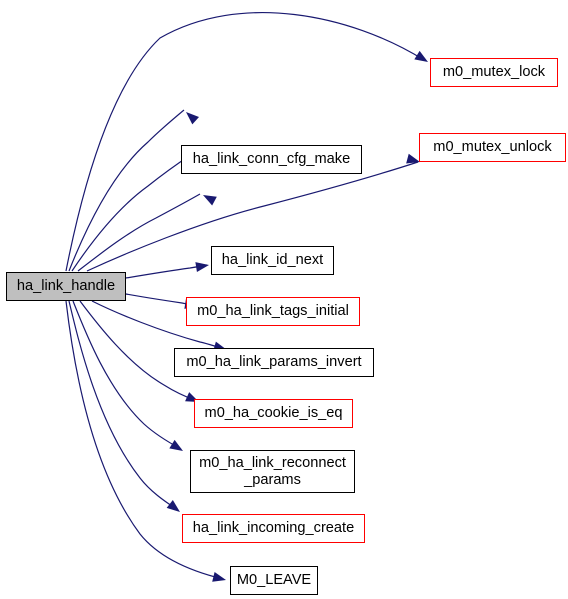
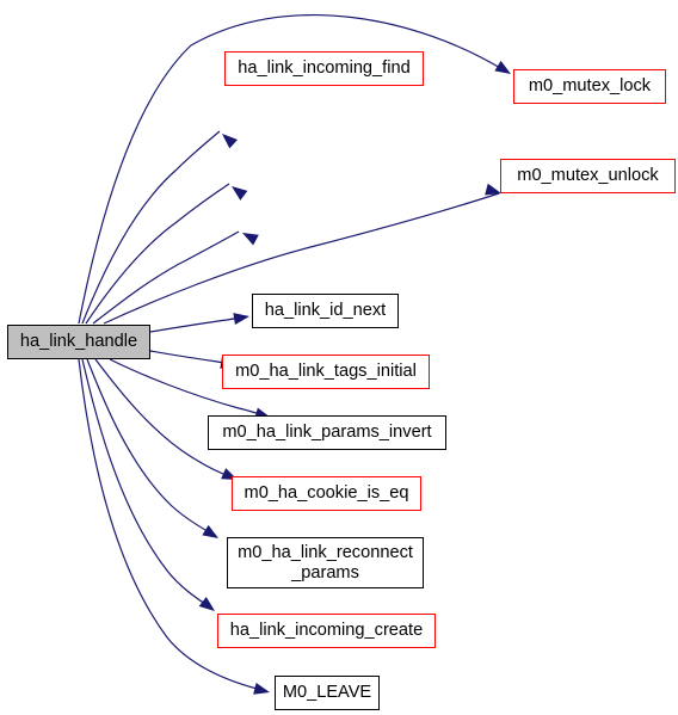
  ha_link_handle
+ ha_link_incoming_find
  m0_mutex_lock
  m0_mutex_unlock
- ha_link_conn_cfg_make
  ha_link_id_next
  m0_ha_link_tags_initial
  m0_ha_link_params_invert
  m0_ha_cookie_is_eq
  m0_ha_link_reconnect
  _params
  ha_link_incoming_create
  M0_LEAVE
